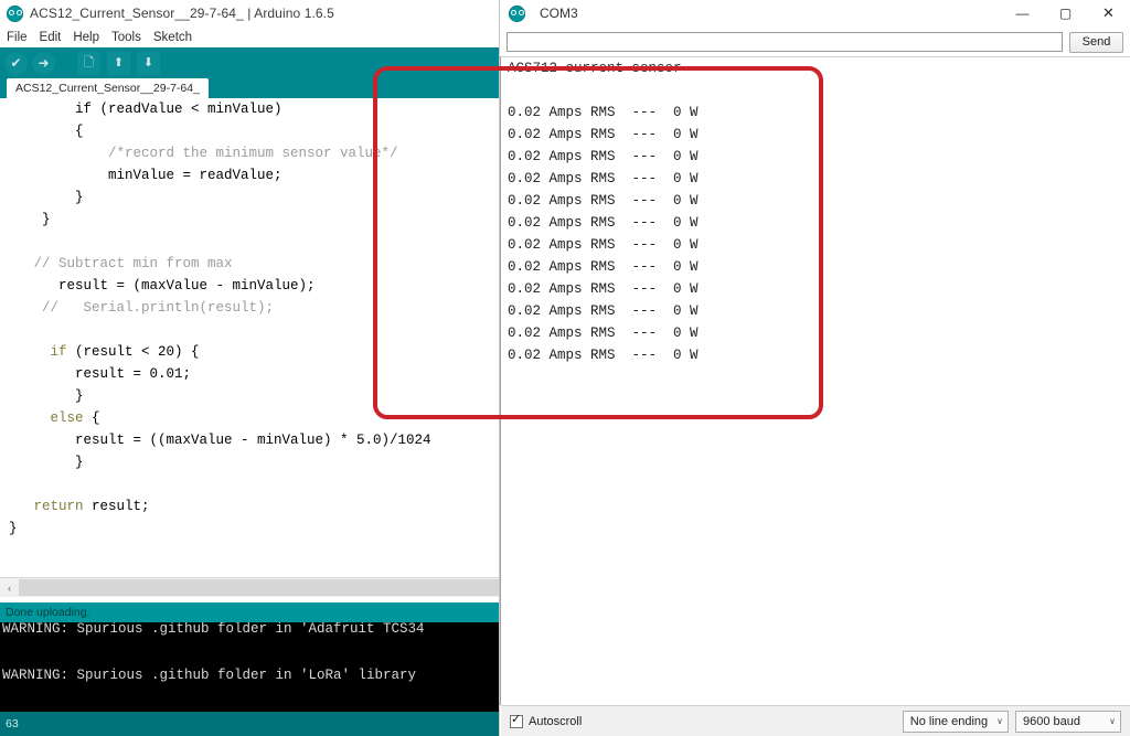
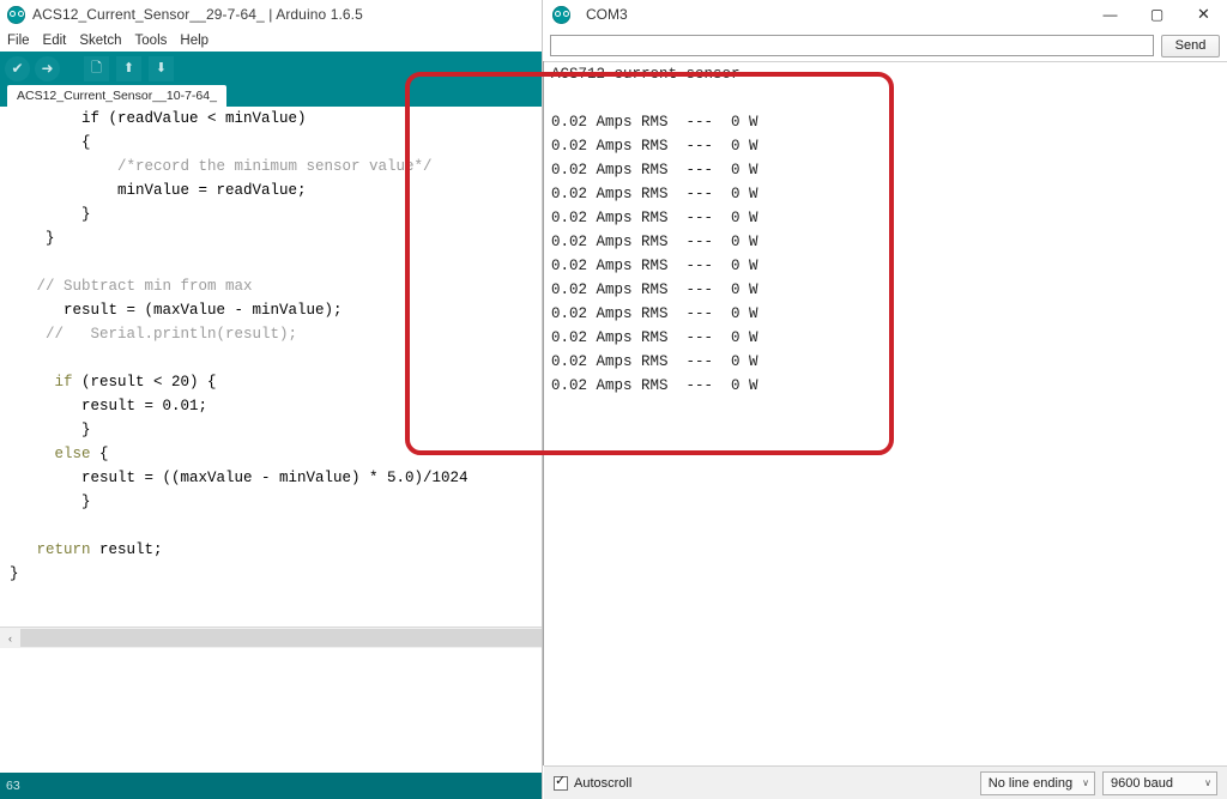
  ACS12_Current_Sensor__29-7-64_ | Arduino 1.6.5
  File
  Edit
- Help
+ Sketch
  Tools
- Sketch
+ Help
  ✔
  ➜
  🗋
  ⬆
  ⬇
- ACS12_Current_Sensor__29-7-64_
+ ACS12_Current_Sensor__10-7-64_
  if (readValue < minValue)
  {
  /*record the minimum sensor value*/
  minValue = readValue;
  }
  }
  // Subtract min from max
  result = (maxValue - minValue);
  // Serial.println(result);
  if (result < 20) {
  result = 0.01;
  }
  else {
  result = ((maxValue - minValue) * 5.0)/1024
  }
  return result;
  }
  ‹
- Done uploading.
- WARNING: Spurious .github folder in 'Adafruit TCS34
- WARNING: Spurious .github folder in 'LoRa' library
  63
  COM3
  —
  ▢
  ✕
  Send
  ACS712 current sensor
  0.02 Amps RMS --- 0 W
  0.02 Amps RMS --- 0 W
  0.02 Amps RMS --- 0 W
  0.02 Amps RMS --- 0 W
  0.02 Amps RMS --- 0 W
  0.02 Amps RMS --- 0 W
  0.02 Amps RMS --- 0 W
  0.02 Amps RMS --- 0 W
  0.02 Amps RMS --- 0 W
  0.02 Amps RMS --- 0 W
  0.02 Amps RMS --- 0 W
  0.02 Amps RMS --- 0 W
  Autoscroll
  No line ending
  ∨
  9600 baud
  ∨
